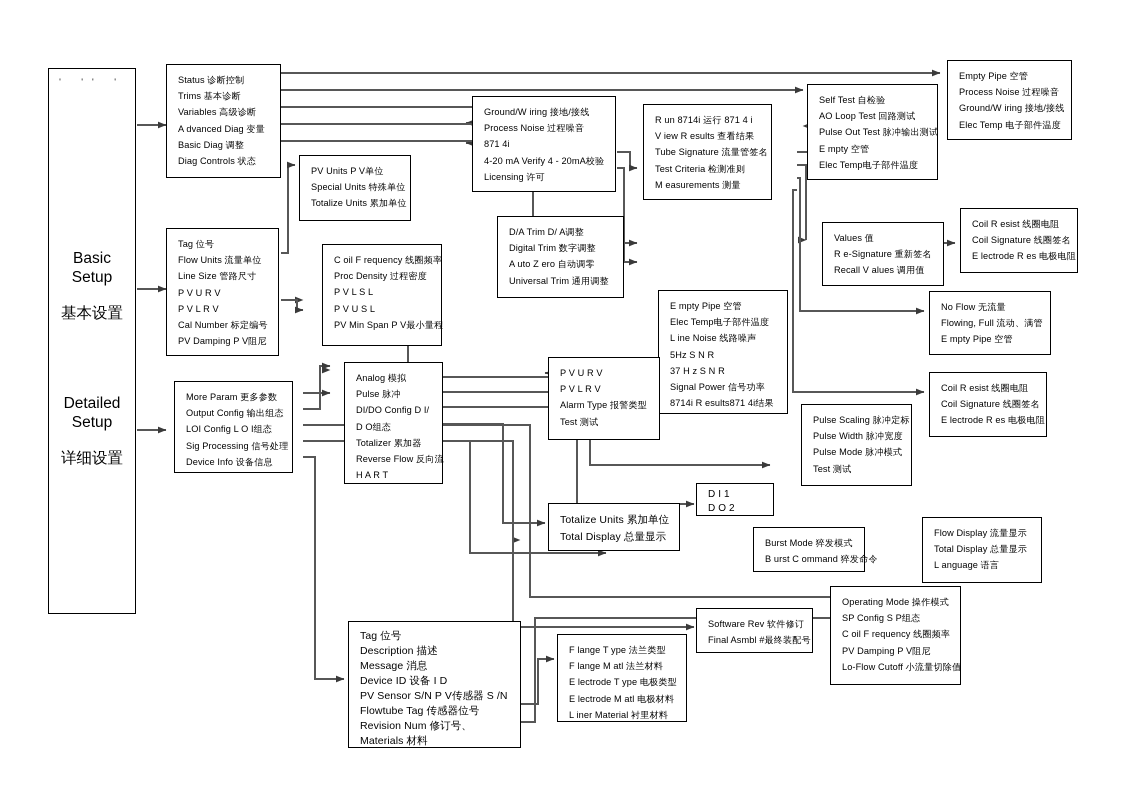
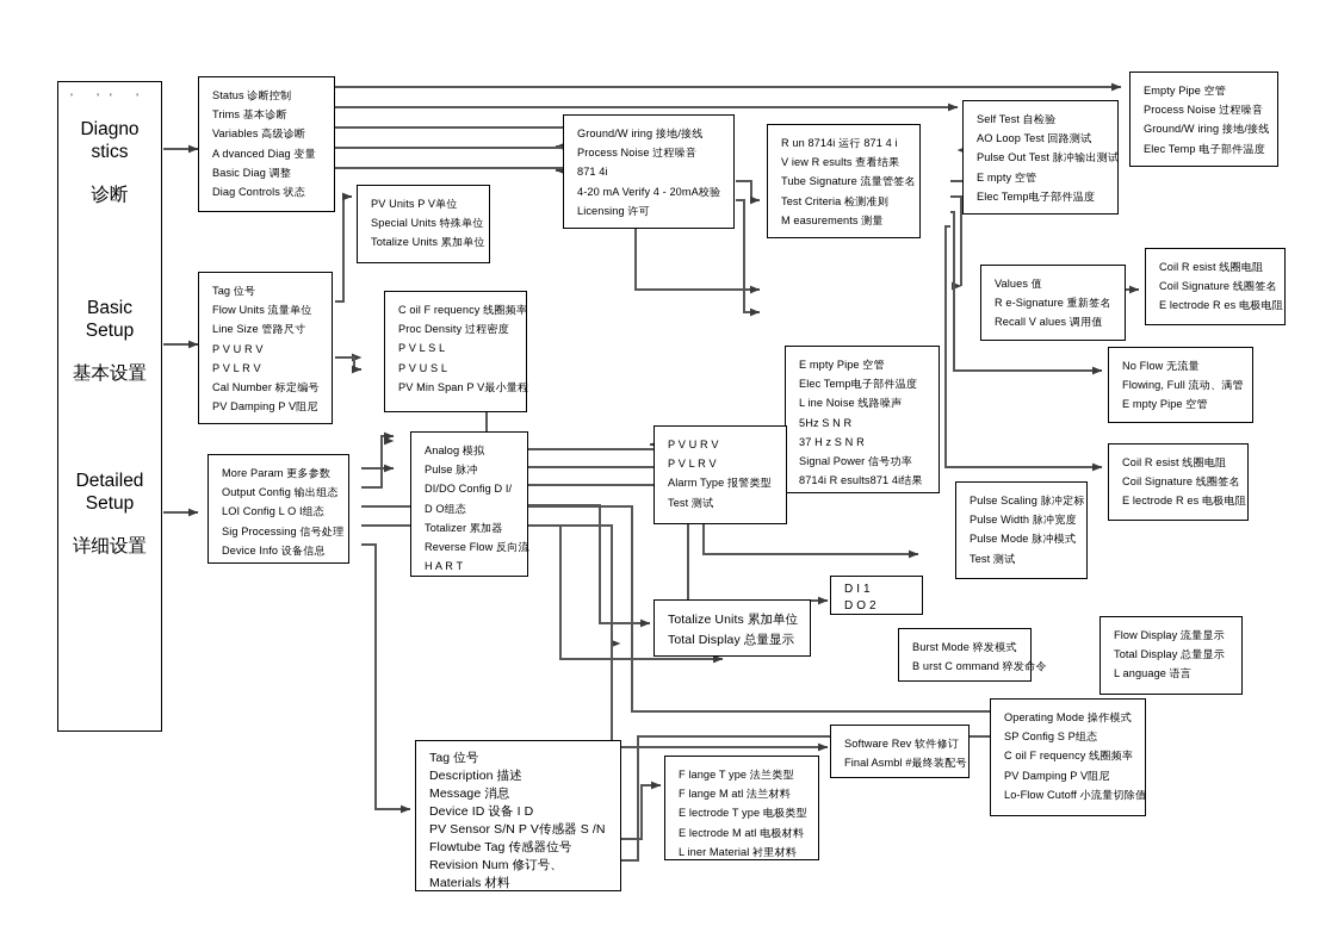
  ' '' '
+ Diagno
+ stics
+ 诊断
  Basic
  Setup
  基本设置
  Detailed
  Setup
  详细设置
  Status 诊断控制
  Trims 基本诊断
  Variables 高级诊断
  A dvanced Diag 变量
  Basic Diag 调整
  Diag Controls 状态
  PV Units P V单位
  Special Units 特殊单位
  Totalize Units 累加单位
  Ground/W iring 接地/接线
  Process Noise 过程噪音
  871 4i
  4-20 mA Verify 4 - 20mA校验
  Licensing 许可
  R un 8714i 运行 871 4 i
  V iew R esults 查看结果
  Tube Signature 流量管签名
  Test Criteria 检测准则
  M easurements 测量
  Self Test 自检验
  AO Loop Test 回路测试
  Pulse Out Test 脉冲输出测试
  E mpty 空管
  Elec Temp电子部件温度
  Empty Pipe 空管
  Process Noise 过程噪音
  Ground/W iring 接地/接线
  Elec Temp 电子部件温度
  Tag 位号
  Flow Units 流量单位
  Line Size 管路尺寸
  P V U R V
  P V L R V
  Cal Number 标定编号
  PV Damping P V阻尼
- D/A Trim D/ A调整
- Digital Trim 数字调整
- A uto Z ero 自动调零
- Universal Trim 通用调整
  Values 值
  R e-Signature 重新签名
  Recall V alues 调用值
  Coil R esist 线圈电阻
  Coil Signature 线圈签名
  E lectrode R es 电极电阻
  C oil F requency 线圈频率
  Proc Density 过程密度
  P V L S L
  P V U S L
  PV Min Span P V最小量程
  E mpty Pipe 空管
  Elec Temp电子部件温度
  L ine Noise 线路噪声
  5Hz S N R
  37 H z S N R
  Signal Power 信号功率
  8714i R esults871 4i结果
  No Flow 无流量
  Flowing, Full 流动、满管
  E mpty Pipe 空管
  Coil R esist 线圈电阻
  Coil Signature 线圈签名
  E lectrode R es 电极电阻
  More Param 更多参数
  Output Config 输出组态
  LOI Config L O I组态
  Sig Processing 信号处理
  Device Info 设备信息
  Analog 模拟
  Pulse 脉冲
  DI/DO Config D I/
  D O组态
  Totalizer 累加器
  Reverse Flow 反向流
  H A R T
  P V U R V
  P V L R V
  Alarm Type 报警类型
  Test 测试
  Pulse Scaling 脉冲定标
  Pulse Width 脉冲宽度
  Pulse Mode 脉冲模式
  Test 测试
  D I 1
  D O 2
  Totalize Units 累加单位
  Total Display 总量显示
  Burst Mode 猝发模式
  B urst C ommand 猝发命令
  Flow Display 流量显示
  Total Display 总量显示
  L anguage 语言
  Operating Mode 操作模式
  SP Config S P组态
  C oil F requency 线圈频率
  PV Damping P V阻尼
  Lo-Flow Cutoff 小流量切除值
  Tag 位号
  Description 描述
  Message 消息
  Device ID 设备 I D
  PV Sensor S/N P V传感器 S /N
  Flowtube Tag 传感器位号
  Revision Num 修订号、
  Materials 材料
  F lange T ype 法兰类型
  F lange M atl 法兰材料
  E lectrode T ype 电极类型
  E lectrode M atl 电极材料
  L iner Material 衬里材料
  Software Rev 软件修订
  Final Asmbl #最终装配号
